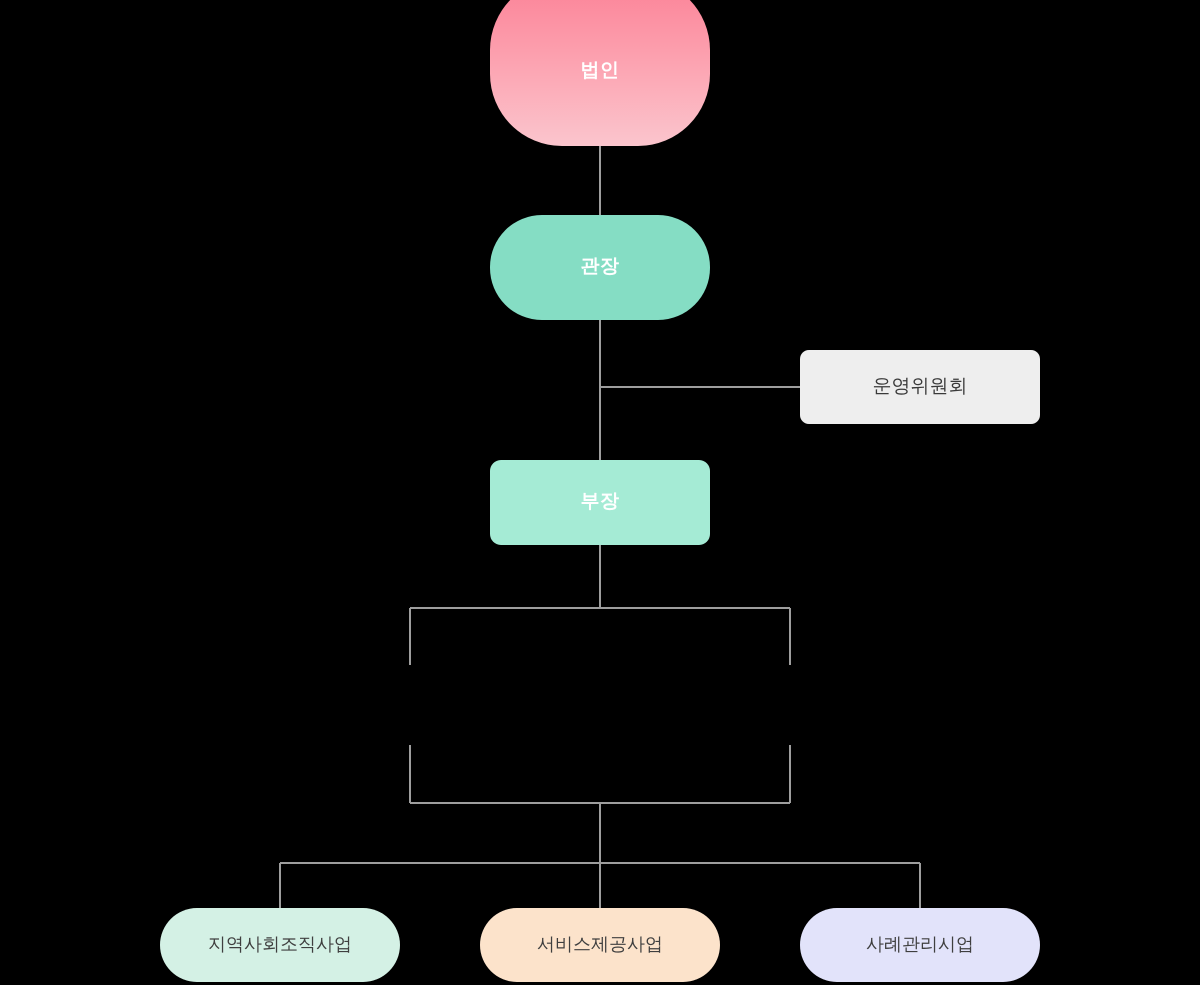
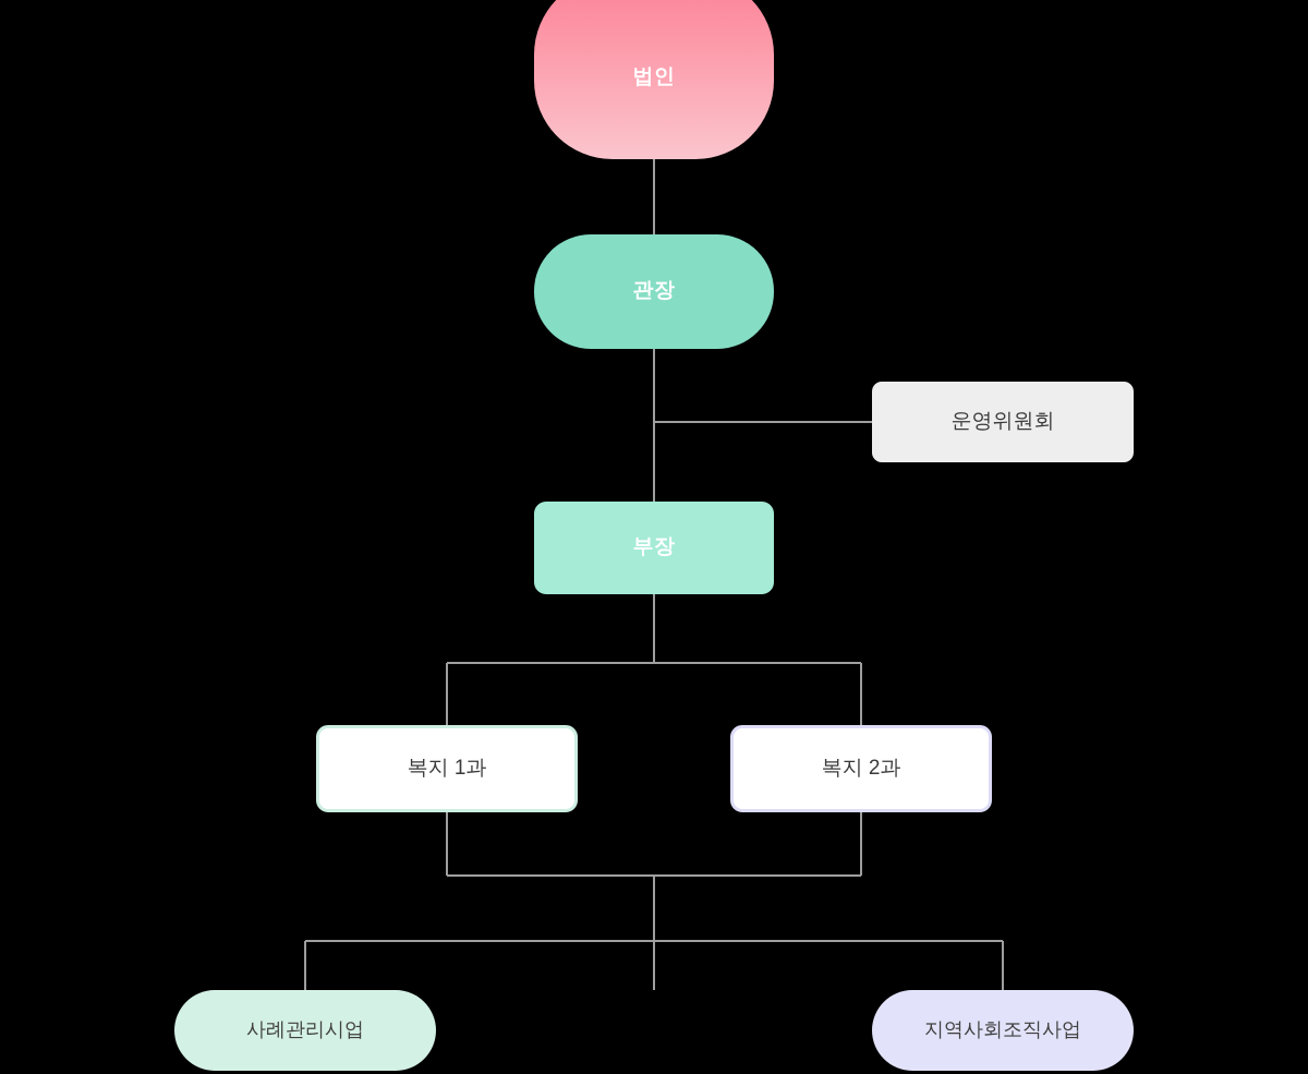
  법인
  관장
  운영위원회
  부장
+ 복지 1과
+ 복지 2과
- 지역사회조직사업
+ 사례관리시업
- 서비스제공사업
- 사례관리시업
+ 지역사회조직사업
